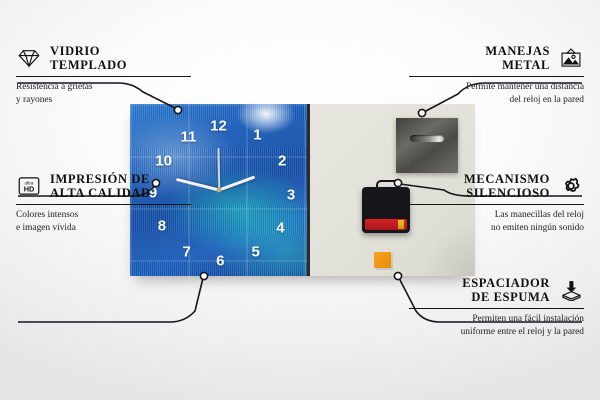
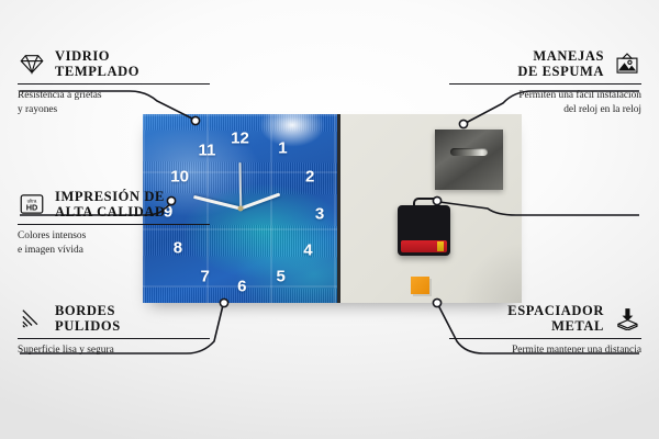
  12
  1
  2
  3
  4
  5
  6
  7
  8
  9
  10
  11
  VIDRIO
  TEMPLADO
  Resistencia a grietas
  y rayones
  HD
  IMPRESIÓN DE
  ALTA CALIDAD
  Colores intensos
  e imagen vívida
+ BORDES
+ PULIDOS
+ Superficie lisa y segura
  MANEJAS
- METAL
+ DE ESPUMA
- Permite mantener una distancia
+ Permiten una fácil instalación
- del reloj en la pared
+ del reloj en la reloj
- MECANISMO
- SILENCIOSO
- Las manecillas del reloj
- no emiten ningún sonido
  ESPACIADOR
- DE ESPUMA
+ METAL
- Permiten una fácil instalación
+ Permite mantener una distancia
- uniforme entre el reloj y la pared
